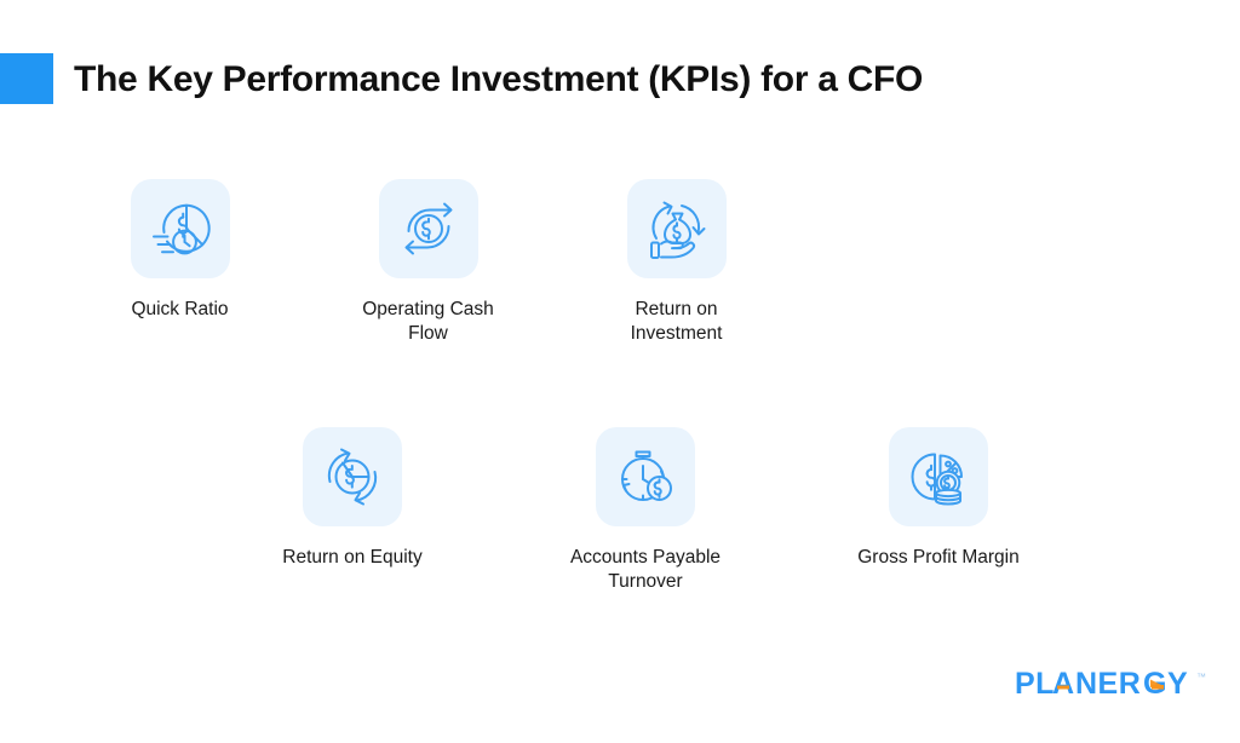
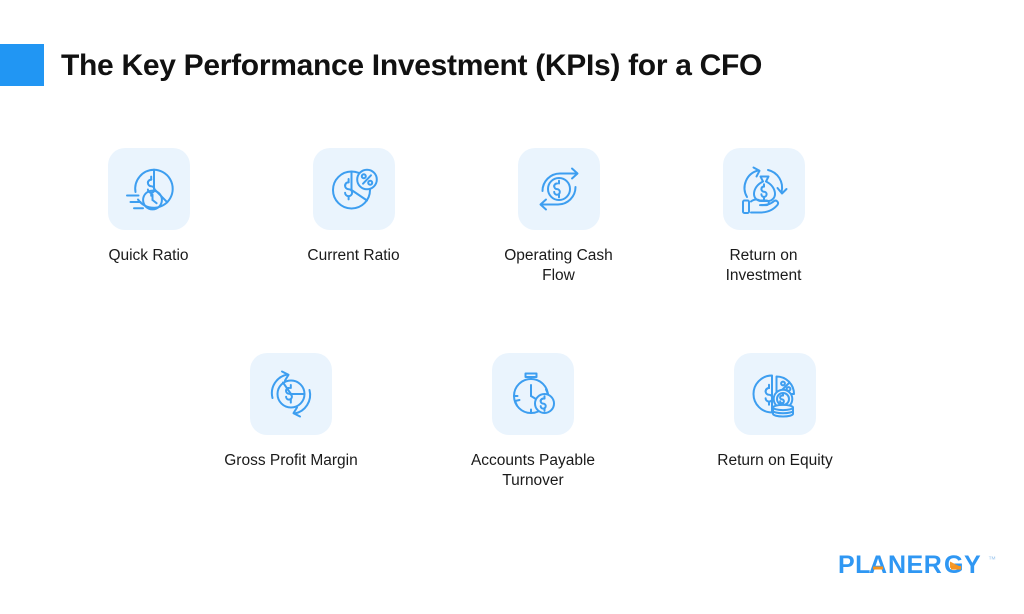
  The Key Performance Investment (KPIs) for a CFO
  Quick Ratio
+ Current Ratio
  Operating Cash Flow
  Return on Investment
- Return on Equity
+ Gross Profit Margin
  Accounts Payable Turnover
- Gross Profit Margin
+ Return on Equity
  PL
  A
  NER
  Y
  ™
